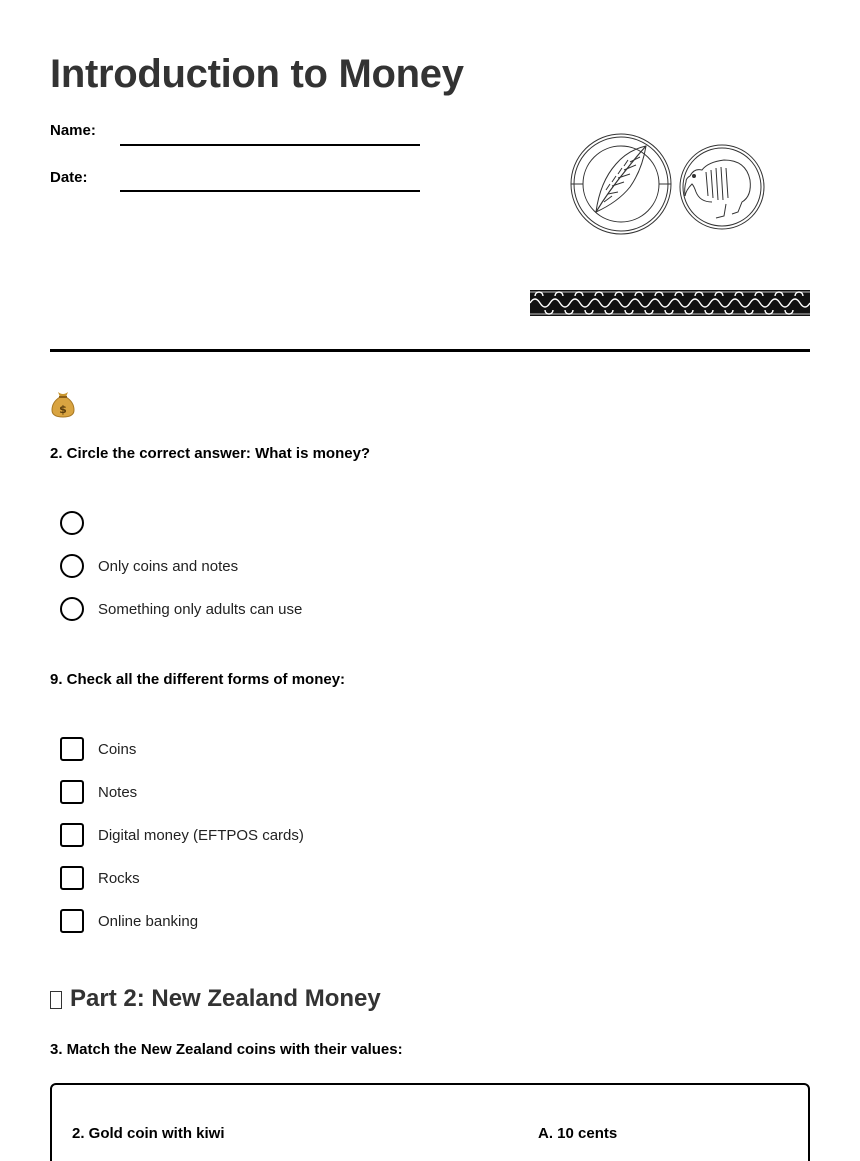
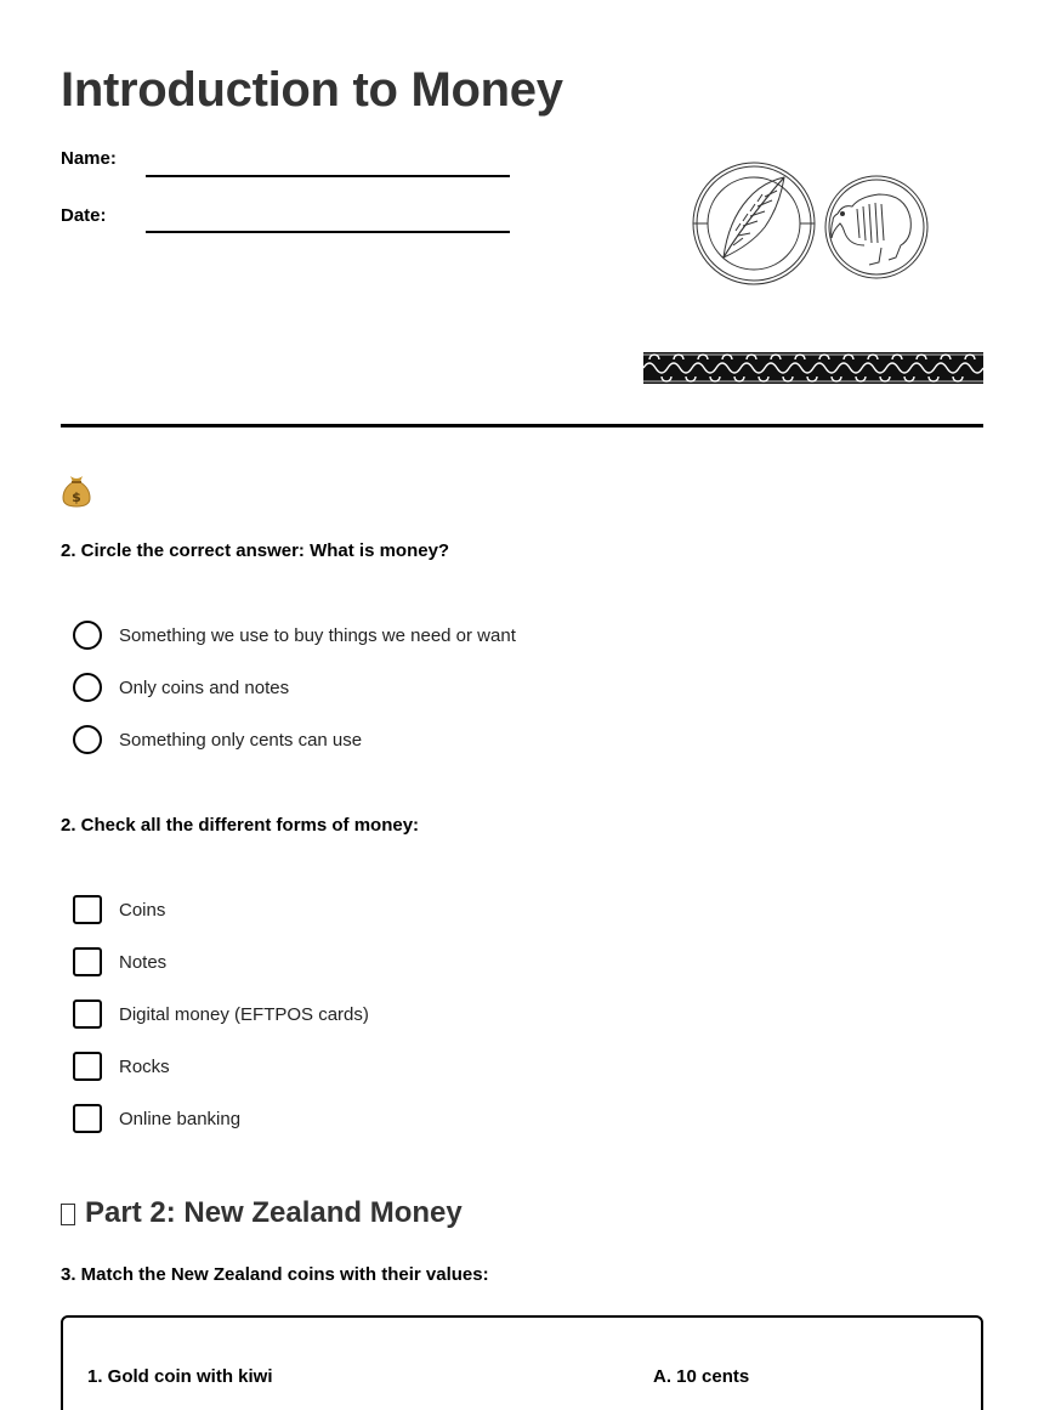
  Introduction to Money
  Name:
  Date:
  $
  2. Circle the correct answer: What is money?
+ Something we use to buy things we need or want
  Only coins and notes
- Something only adults can use
+ Something only cents can use
- 9. Check all the different forms of money:
+ 2. Check all the different forms of money:
  Coins
  Notes
  Digital money (EFTPOS cards)
  Rocks
  Online banking
  Part 2: New Zealand Money
  3. Match the New Zealand coins with their values:
- 2. Gold coin with kiwi
+ 1. Gold coin with kiwi
  A. 10 cents
